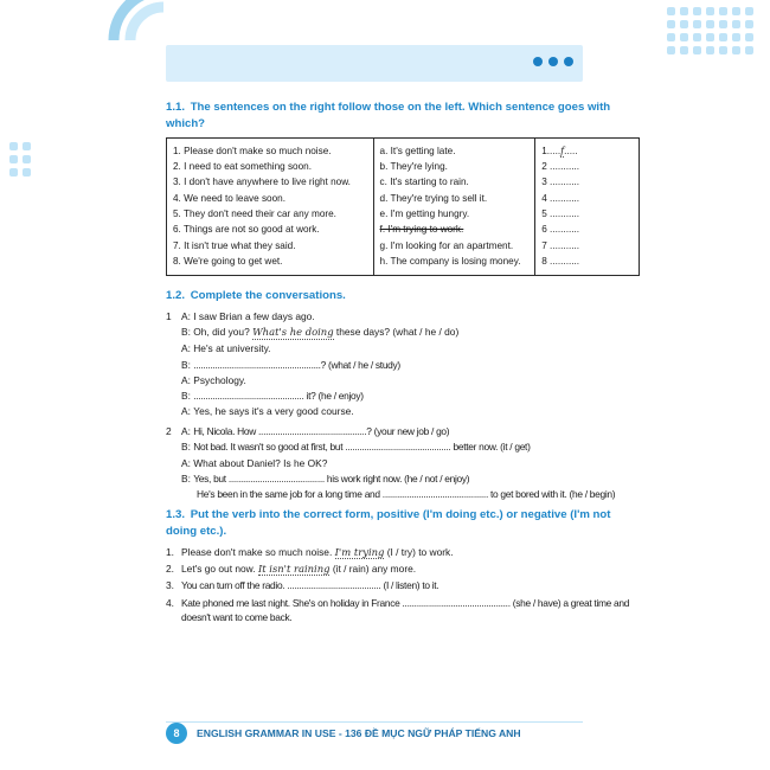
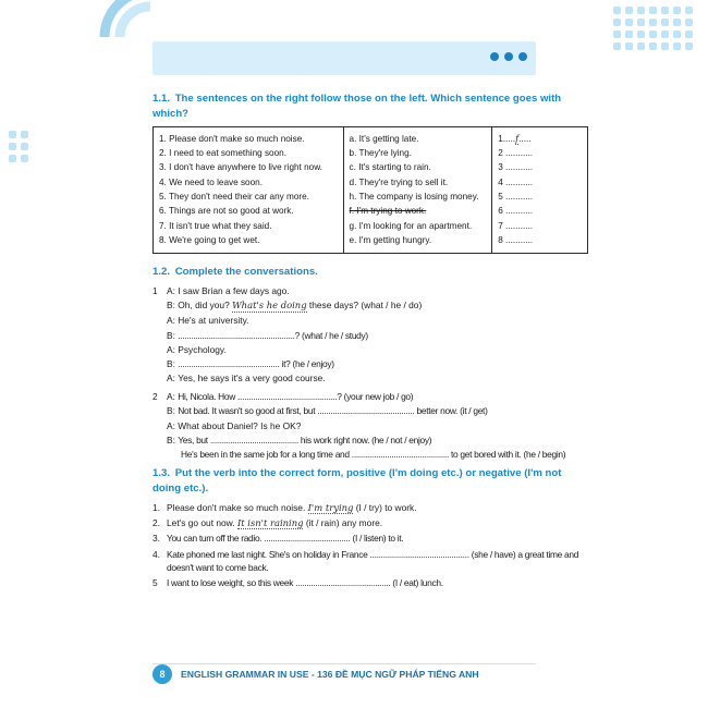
  1.1. The sentences on the right follow those on the left. Which sentence goes with which?
  1. Please don't make so much noise.
  2. I need to eat something soon.
  3. I don't have anywhere to live right now.
  4. We need to leave soon.
  5. They don't need their car any more.
  6. Things are not so good at work.
  7. It isn't true what they said.
  8. We're going to get wet.
  a. It's getting late.
  b. They're lying.
  c. It's starting to rain.
  d. They're trying to sell it.
- e. I'm getting hungry.
+ h. The company is losing money.
  f. I'm trying to work.
  g. I'm looking for an apartment.
- h. The company is losing money.
+ e. I'm getting hungry.
  1.....f.....
  2 ...........
  3 ...........
  4 ...........
  5 ...........
  6 ...........
  7 ...........
  8 ...........
  1.2. Complete the conversations.
  1
  A: I saw Brian a few days ago.
  B:
  Oh, did you?
  What's he doing
  these days? (what / he / do)
  A:
  He's at university.
  B:
  .....................................................? (what / he / study)
  A:
  Psychology.
  B:
  .............................................. it? (he / enjoy)
  A:
  Yes, he says it's a very good course.
  2
  A: Hi, Nicola. How .............................................? (your new job / go)
  B:
  Not bad. It wasn't so good at first, but ............................................ better now. (it / get)
  A:
  What about Daniel? Is he OK?
  B:
  Yes, but ........................................ his work right now. (he / not / enjoy)
  He's been in the same job for a long time and ............................................ to get bored with it. (he / begin)
  1.3. Put the verb into the correct form, positive (I'm doing etc.) or negative (I'm not doing etc.).
  1.
  Please don't make so much noise. I'm trying (I / try) to work.
  2.
  Let's go out now. It isn't raining (it / rain) any more.
  3.
  You can turn off the radio. ....................................... (I / listen) to it.
  4.
  Kate phoned me last night. She's on holiday in France ............................................. (she / have) a great time and doesn't want to come back.
+ 5
+ I want to lose weight, so this week ........................................... (I / eat) lunch.
  8
  ENGLISH GRAMMAR IN USE - 136 ĐỀ MỤC NGỮ PHÁP TIẾNG ANH
